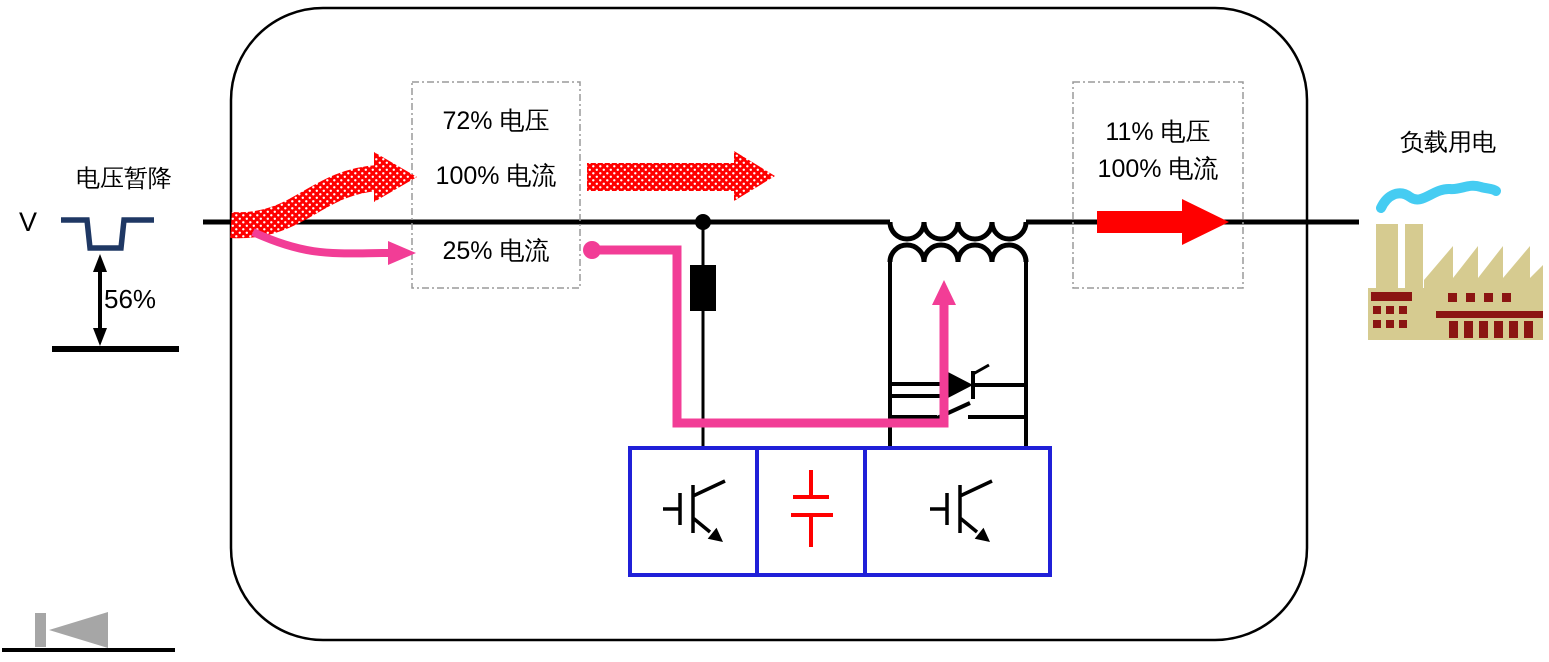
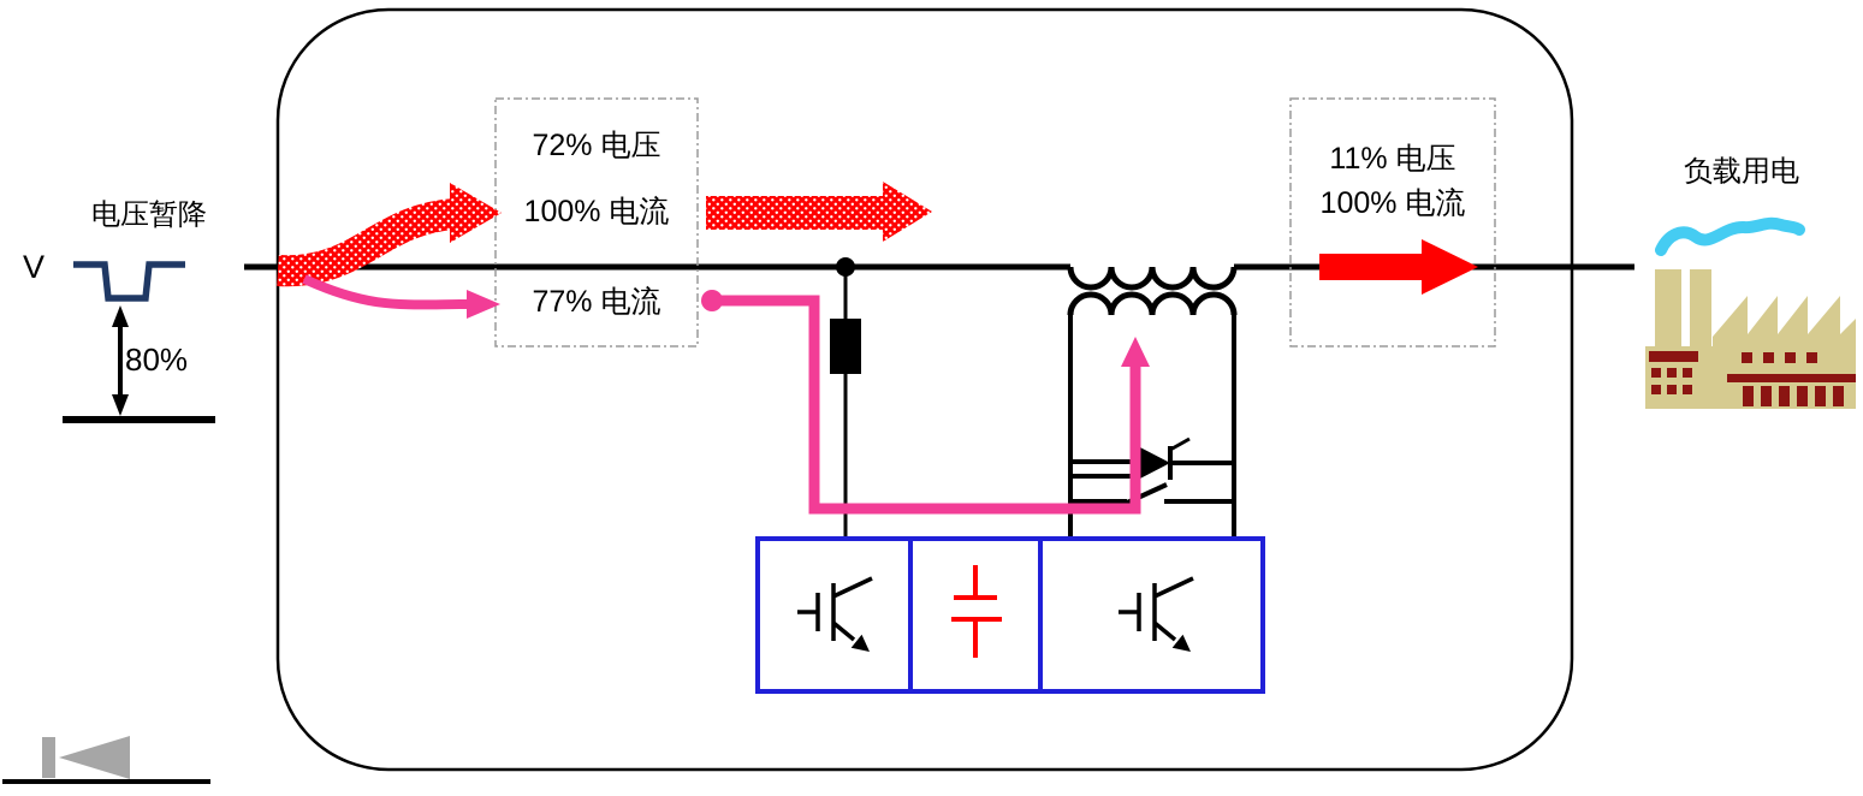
  电压暂降
  V
- 56%
+ 80%
  72% 电压
  100% 电流
- 25% 电流
+ 77% 电流
  11% 电压
  100% 电流
  负载用电
